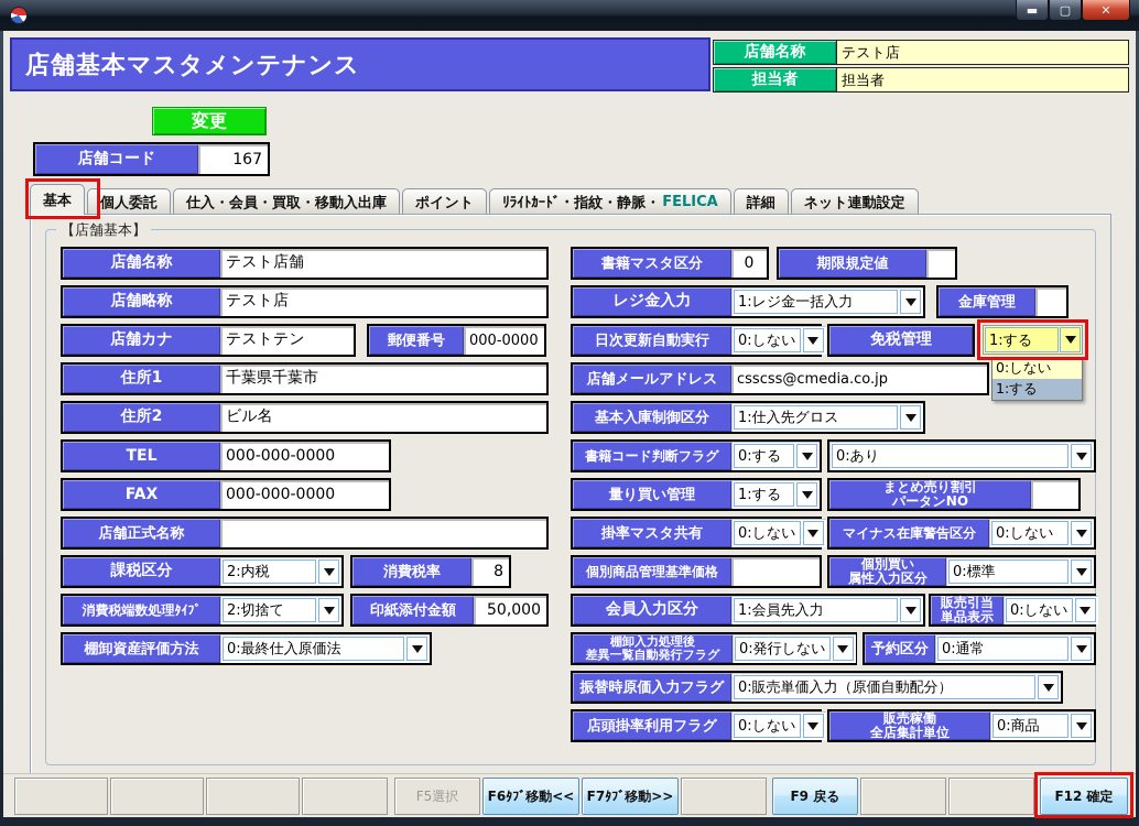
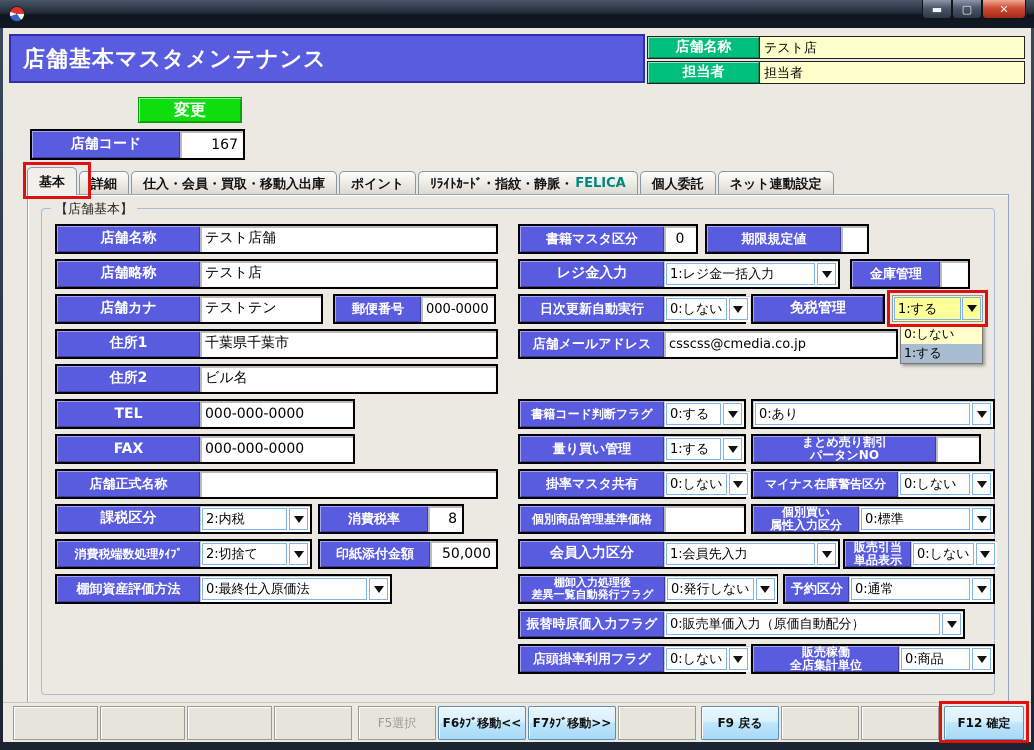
  ▬
  ▢
  ✕
  店舗基本マスタメンテナンス
  店舗名称
  テスト店
  担当者
  担当者
  変更
  店舗コード
  167
  基本
- 個人委託
+ 詳細
  仕入・会員・買取・移動入出庫
  ポイント
  ﾘﾗｲﾄｶｰﾄﾞ・指紋・静脈・
  FELICA
- 詳細
+ 個人委託
  ネット連動設定
  【店舗基本】
  店舗名称
  テスト店舗
  店舗略称
  テスト店
  店舗カナ
  テストテン
  郵便番号
  000-0000
  住所1
  千葉県千葉市
  住所2
  ビル名
  TEL
  000-000-0000
  FAX
  000-000-0000
  店舗正式名称
  課税区分
  2:内税
  消費税率
  8
  消費税端数処理ﾀｲﾌﾟ
  2:切捨て
  印紙添付金額
  50,000
  棚卸資産評価方法
  0:最終仕入原価法
  書籍マスタ区分
  0
  期限規定値
  レジ金入力
  1:レジ金一括入力
  金庫管理
  日次更新自動実行
  0:しない
  免税管理
  1:する
  0:しない
  1:する
  店舗メールアドレス
  csscss@cmedia.co.jp
- 基本入庫制御区分
- 1:仕入先グロス
  書籍コード判断フラグ
  0:する
  0:あり
  量り買い管理
  1:する
  まとめ売り割引
  パータンNO
  掛率マスタ共有
  0:しない
  マイナス在庫警告区分
  0:しない
  個別商品管理基準価格
  個別買い
  属性入力区分
  0:標準
  会員入力区分
  1:会員先入力
  販売引当
  単品表示
  0:しない
  棚卸入力処理後
  差異一覧自動発行フラグ
  0:発行しない
  予約区分
  0:通常
  振替時原価入力フラグ
  0:販売単価入力（原価自動配分）
  店頭掛率利用フラグ
  0:しない
  販売稼働
  全店集計単位
  0:商品
  F5選択
  F6ﾀﾌﾞ移動<<
  F7ﾀﾌﾞ移動>>
  F9 戻る
  F12 確定
